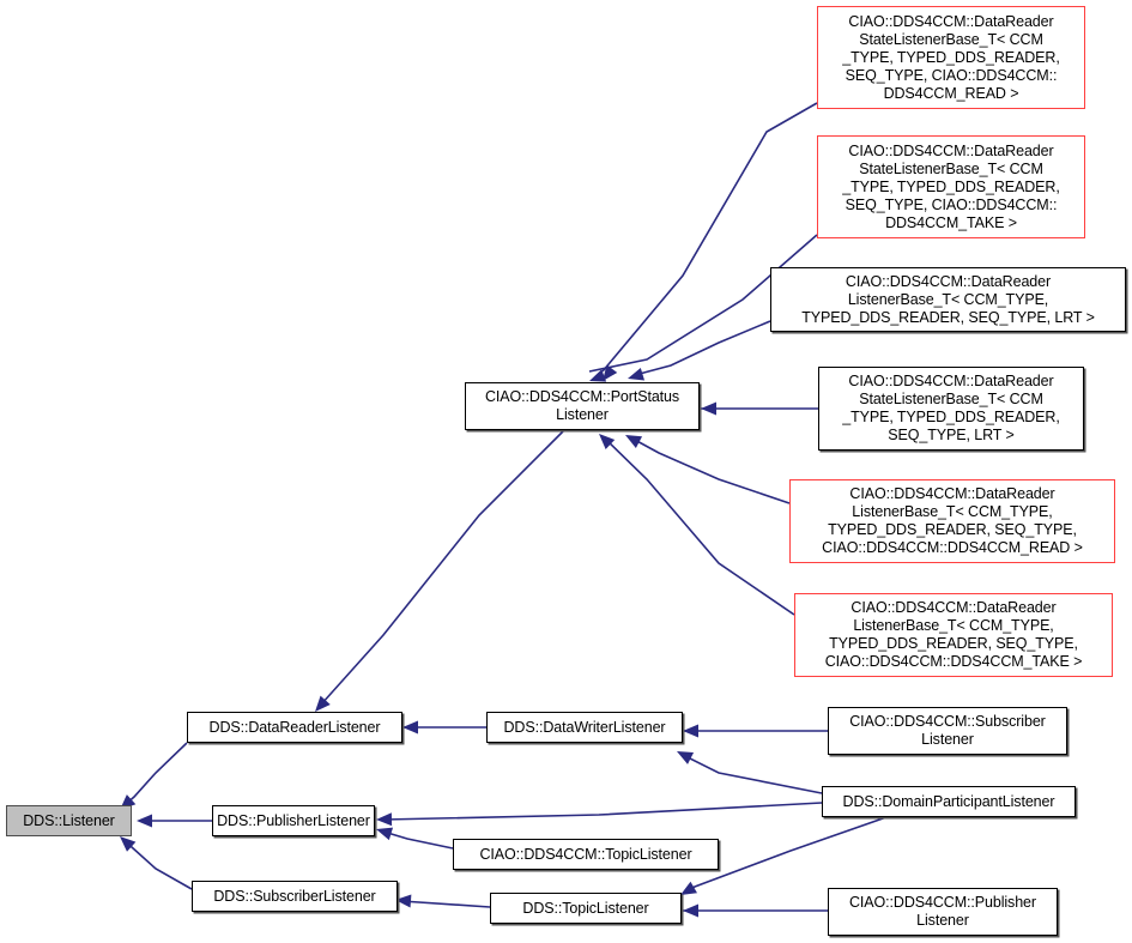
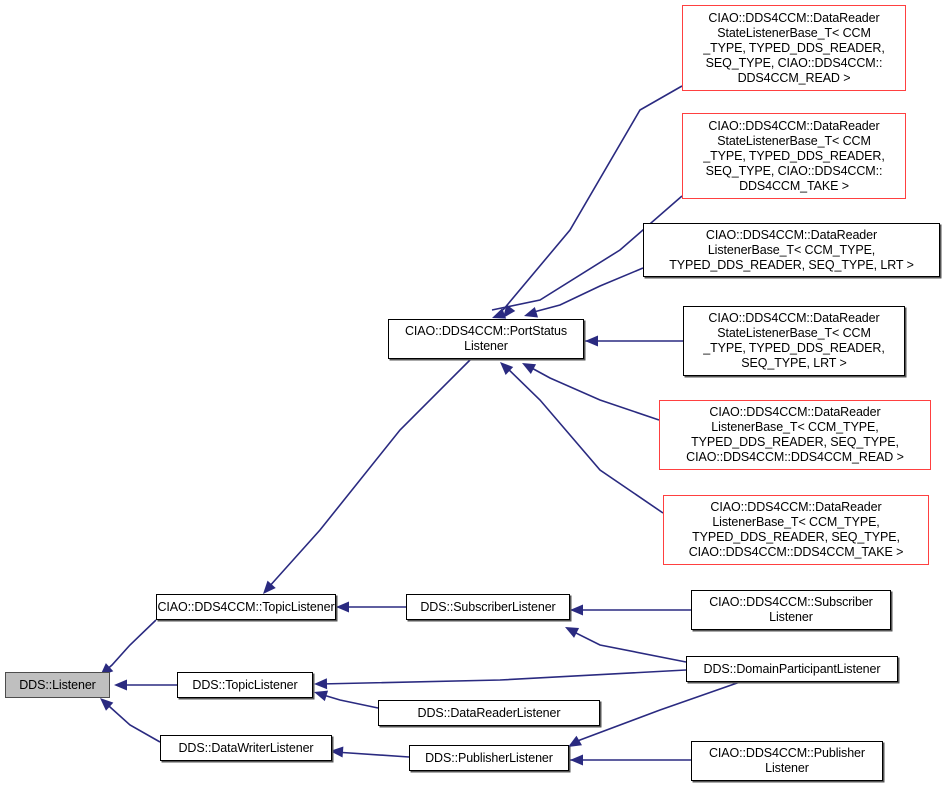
  CIAO::DDS4CCM::DataReader
  StateListenerBase_T< CCM
  _TYPE, TYPED_DDS_READER,
  SEQ_TYPE, CIAO::DDS4CCM::
  DDS4CCM_READ >
  CIAO::DDS4CCM::DataReader
  StateListenerBase_T< CCM
  _TYPE, TYPED_DDS_READER,
  SEQ_TYPE, CIAO::DDS4CCM::
  DDS4CCM_TAKE >
  CIAO::DDS4CCM::DataReader
  ListenerBase_T< CCM_TYPE,
  TYPED_DDS_READER, SEQ_TYPE, LRT >
  CIAO::DDS4CCM::DataReader
  StateListenerBase_T< CCM
  _TYPE, TYPED_DDS_READER,
  SEQ_TYPE, LRT >
  CIAO::DDS4CCM::DataReader
  ListenerBase_T< CCM_TYPE,
  TYPED_DDS_READER, SEQ_TYPE,
  CIAO::DDS4CCM::DDS4CCM_READ >
  CIAO::DDS4CCM::DataReader
  ListenerBase_T< CCM_TYPE,
  TYPED_DDS_READER, SEQ_TYPE,
  CIAO::DDS4CCM::DDS4CCM_TAKE >
  CIAO::DDS4CCM::PortStatus
  Listener
- DDS::DataReaderListener
+ CIAO::DDS4CCM::TopicListener
- DDS::DataWriterListener
+ DDS::SubscriberListener
  CIAO::DDS4CCM::Subscriber
  Listener
  DDS::Listener
- DDS::PublisherListener
+ DDS::TopicListener
  DDS::DomainParticipantListener
- CIAO::DDS4CCM::TopicListener
+ DDS::DataReaderListener
- DDS::SubscriberListener
+ DDS::DataWriterListener
- DDS::TopicListener
+ DDS::PublisherListener
  CIAO::DDS4CCM::Publisher
  Listener
